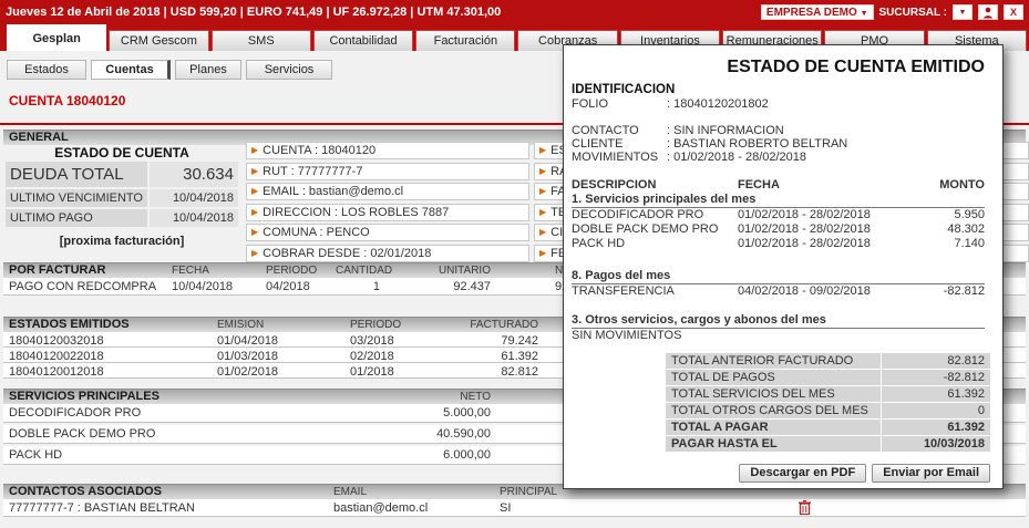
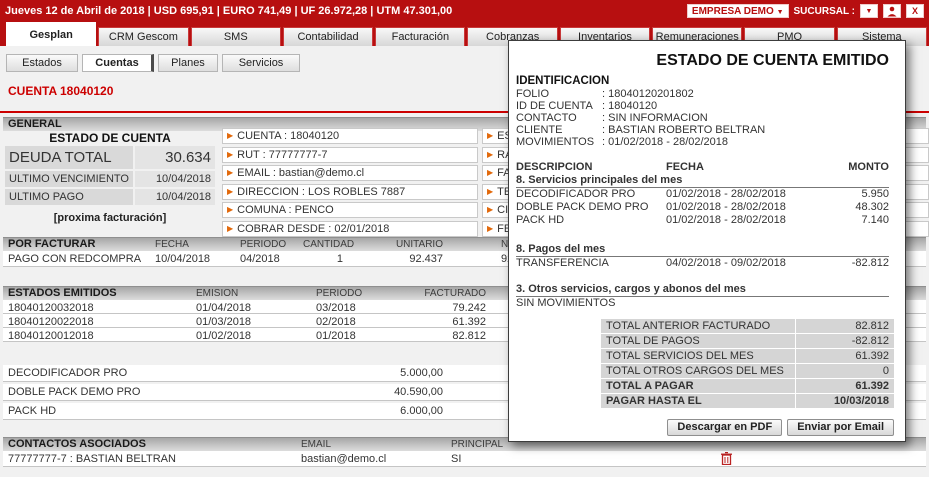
- Jueves 12 de Abril de 2018 | USD 599,20 | EURO 741,49 | UF 26.972,28 | UTM 47.301,00
+ Jueves 12 de Abril de 2018 | USD 695,91 | EURO 741,49 | UF 26.972,28 | UTM 47.301,00
  EMPRESA DEMO
  SUCURSAL :
  X
  Gesplan
  CRM Gescom
  SMS
  Contabilidad
  Facturación
  Cobranzas
  Inventarios
  Remuneraciones
  PMO
  Sistema
  Estados
  Cuentas
  Planes
  Servicios
  CUENTA 18040120
  GENERAL
  ESTADO DE CUENTA
  DEUDA TOTAL
  30.634
  ULTIMO VENCIMIENTO
  10/04/2018
  ULTIMO PAGO
  10/04/2018
  [proxima facturación]
  ▶ CUENTA : 18040120
  ▶ RUT : 77777777-7
  ▶ EMAIL : bastian@demo.cl
  ▶ DIRECCION : LOS ROBLES 7887
  ▶ COMUNA : PENCO
  ▶ COBRAR DESDE : 02/01/2018
  POR FACTURAR
  FECHA
  PERIODO
  CANTIDAD
  UNITARIO
  PAGO CON REDCOMPRA
  10/04/2018
  04/2018
  1
  92.437
  ESTADOS EMITIDOS
  EMISION
  PERIODO
  FACTURADO
  18040120032018
  01/04/2018
  03/2018
  79.242
  18040120022018
  01/03/2018
  02/2018
  61.392
  18040120012018
  01/02/2018
  01/2018
  82.812
- SERVICIOS PRINCIPALES
- NETO
  DECODIFICADOR PRO
  5.000,00
  DOBLE PACK DEMO PRO
  40.590,00
  PACK HD
  6.000,00
  CONTACTOS ASOCIADOS
  EMAIL
  PRINCIPAL
  77777777-7 : BASTIAN BELTRAN
  bastian@demo.cl
  SI
  ESTADO DE CUENTA EMITIDO
  IDENTIFICACION
  FOLIO 18040120201802
+ ID DE CUENTA 18040120
  CONTACTO SIN INFORMACION
  CLIENTE BASTIAN ROBERTO BELTRAN
  MOVIMIENTOS 01/02/2018 - 28/02/2018
  DESCRIPCION
  FECHA
  MONTO
- 1. Servicios principales del mes
+ 8. Servicios principales del mes
  DECODIFICADOR PRO
  01/02/2018 - 28/02/2018
  5.950
  DOBLE PACK DEMO PRO
  01/02/2018 - 28/02/2018
  48.302
  PACK HD
  01/02/2018 - 28/02/2018
  7.140
  8. Pagos del mes
  TRANSFERENCIA
  04/02/2018 - 09/02/2018
  -82.812
  3. Otros servicios, cargos y abonos del mes
  SIN MOVIMIENTOS
  TOTAL ANTERIOR FACTURADO
  82.812
  TOTAL DE PAGOS
  -82.812
  TOTAL SERVICIOS DEL MES
  61.392
  TOTAL OTROS CARGOS DEL MES
  0
  TOTAL A PAGAR
  61.392
  PAGAR HASTA EL
  10/03/2018
  Descargar en PDF
  Enviar por Email
